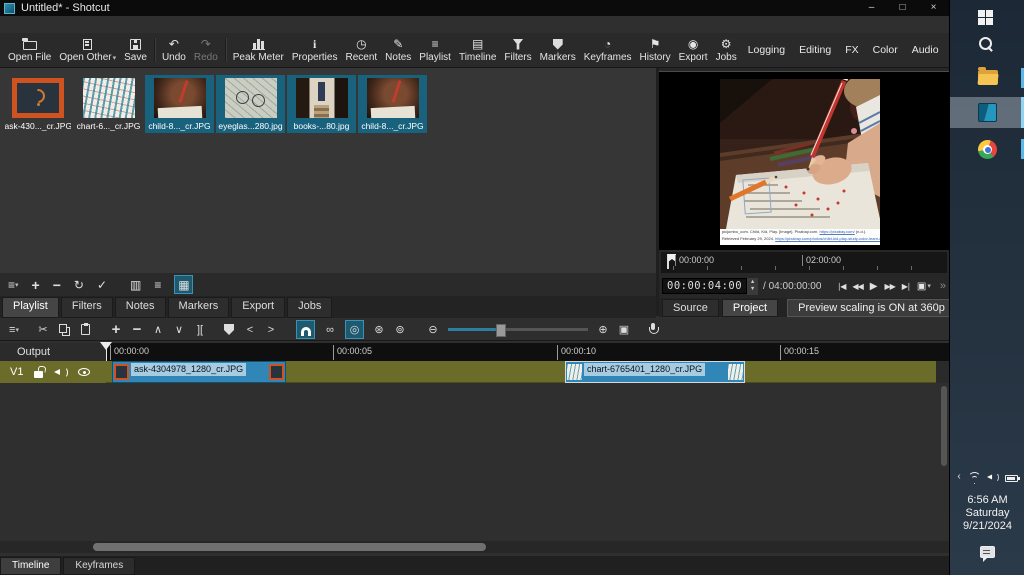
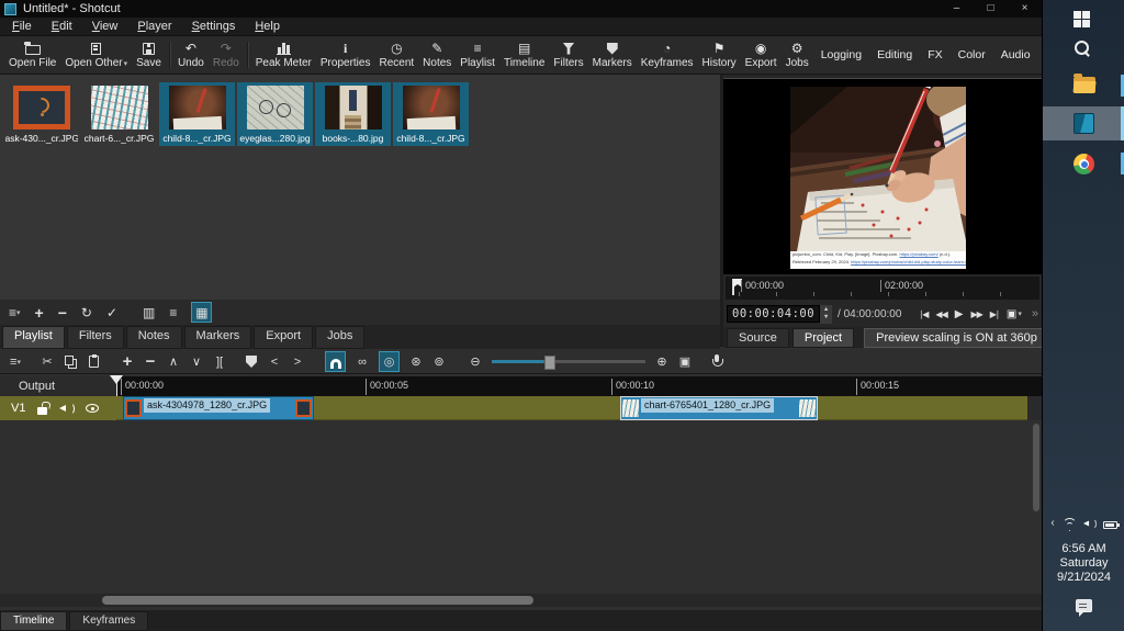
  Untitled* - Shotcut
  –
  □
  ×
+ File
+ Edit
+ View
+ Player
+ Settings
+ Help
  Open File
  Open Other
  Save
  ↶
  Undo
  ↷
  Redo
  Peak Meter
  i
  Properties
  ◷
  Recent
  ✎
  Notes
  ≡
  Playlist
  ▤
  Timeline
  Filters
  Markers
  ◔
  Keyframes
  ⚑
  History
  ◉
  Export
  ⚙
  Jobs
  Logging
  Editing
  FX
  Color
  Audio
  ask-430..._cr.JPG
  chart-6..._cr.JPG
  child-8..._cr.JPG
  eyeglas...280.jpg
  books-...80.jpg
  child-8..._cr.JPG
  00:00:00
  02:00:00
  00:00:04:00
  / 04:00:00:00
  ∣◀
  ◀◀
  ▶
  ▶▶
  ▶∣
  ▣
  »
  Source
  Project
  Preview scaling is ON at 360p
  ≡
  +
  −
  ↻
  ✓
  ▥
  ≡
  ▦
  Playlist
  Filters
  Notes
  Markers
  Export
  Jobs
  ≡
  ✂
  +
  −
  ∧
  ∨
  ][
  <
  >
  ∞
  ◎
  ⊛
  ⊚
  ⊖
  ⊕
  ▣
  Output
  00:00:00
  00:00:05
  00:00:10
  00:00:15
  V1
  ask-4304978_1280_cr.JPG
  chart-6765401_1280_cr.JPG
  Timeline
  Keyframes
  ‹
  6:56 AM
  Saturday
  9/21/2024
